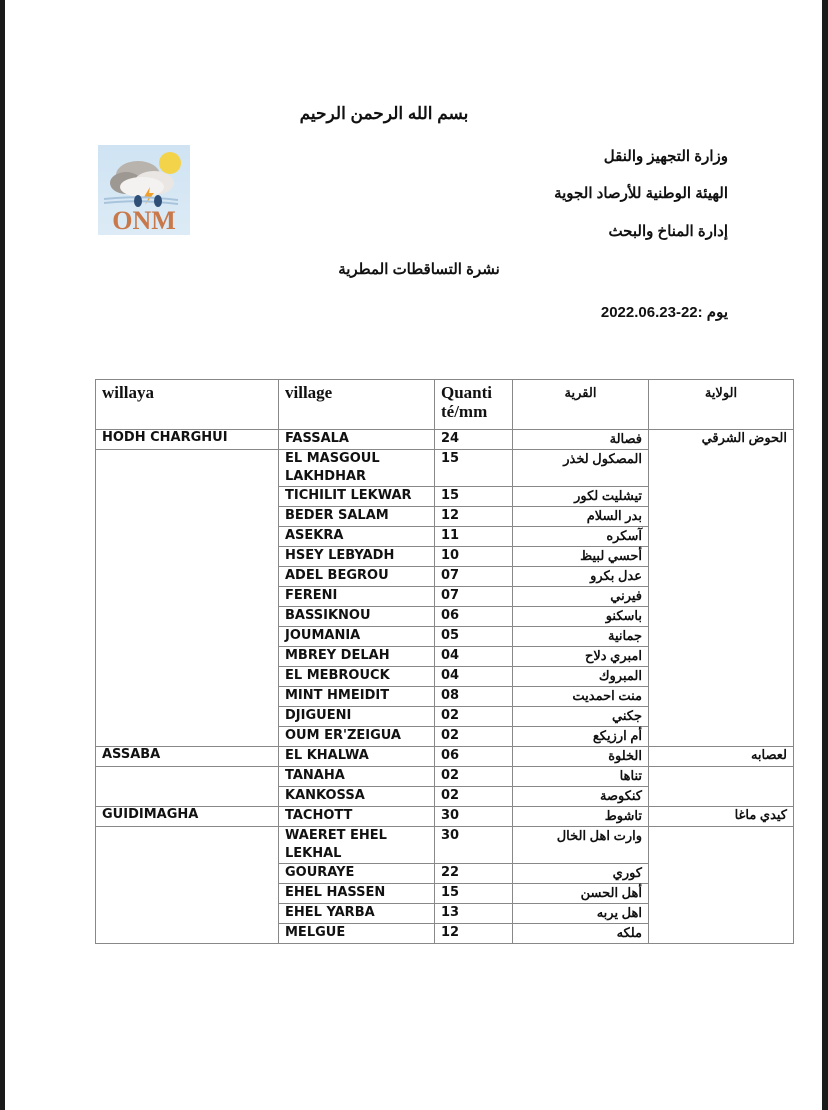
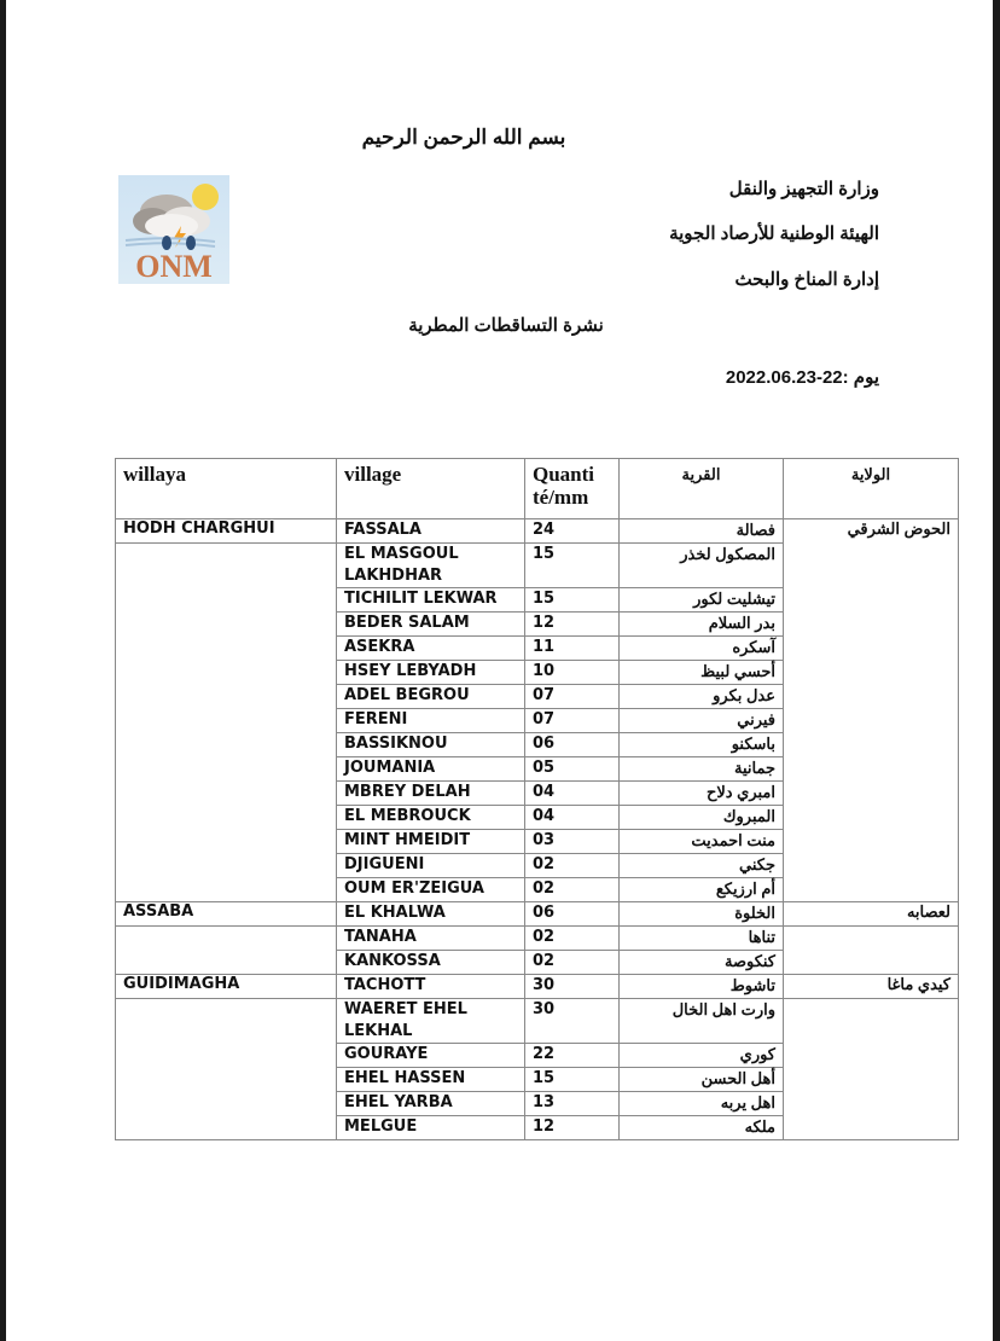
  بسم الله الرحمن الرحيم
  ONM
  وزارة التجهيز والنقل
  الهيئة الوطنية للأرصاد الجوية
  إدارة المناخ والبحث
  نشرة التساقطات المطرية
  يوم :22-2022.06.23
  willaya	village	Quantité/mm	القرية	الولاية
  HODH CHARGHUI	FASSALA	24	فصالة	الحوض الشرقي
  	EL MASGOUL LAKHDHAR	15	المصكول لخذر
  TICHILIT LEKWAR	15	تيشليت لكور
  BEDER SALAM	12	بدر السلام
  ASEKRA	11	آسكره
  HSEY LEBYADH	10	أحسي لبيظ
  ADEL BEGROU	07	عدل بكرو
  FERENI	07	فيرني
  BASSIKNOU	06	باسكنو
  JOUMANIA	05	جمانية
  MBREY DELAH	04	امبري دلاح
  EL MEBROUCK	04	المبروك
- MINT HMEIDIT	08	منت احمديت
+ MINT HMEIDIT	03	منت احمديت
  DJIGUENI	02	جكني
  OUM ER'ZEIGUA	02	أم ارزيكع
  ASSABA	EL KHALWA	06	الخلوة	لعصابه
  	TANAHA	02	تناها
  KANKOSSA	02	كنكوصة
  GUIDIMAGHA	TACHOTT	30	تاشوط	كيدي ماغا
  	WAERET EHEL LEKHAL	30	وارت اهل الخال
  GOURAYE	22	كوري
  EHEL HASSEN	15	أهل الحسن
  EHEL YARBA	13	اهل يربه
  MELGUE	12	ملكه
